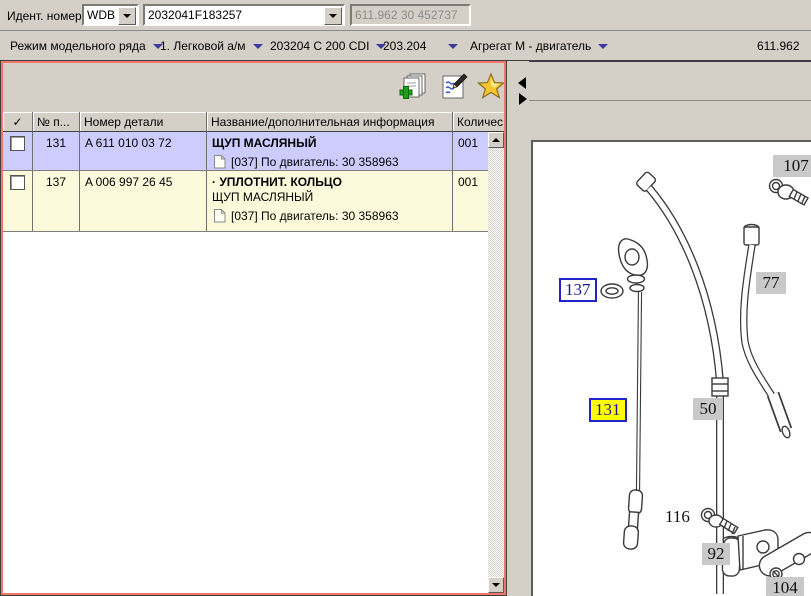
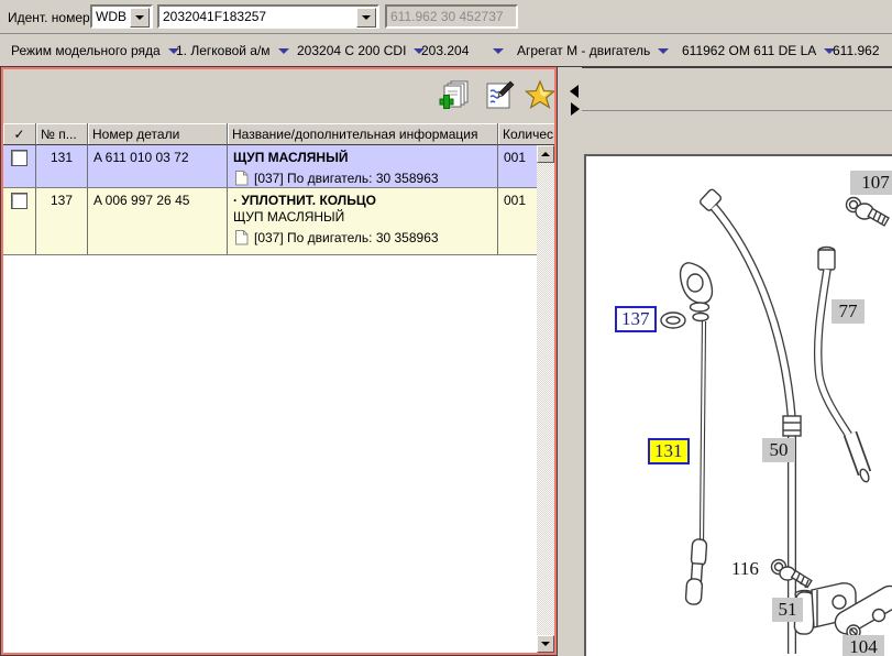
  Идент. номер
  WDB
  2032041F183257
  611.962 30 452737
  Режим модельного ряда
  1. Легковой а/м
  203204 C 200 CDI
  203.204
  Агрегат М - двигатель
+ 611962 OM 611 DE LA
  611.962
  ✓
  № п...
  Номер детали
  Название/дополнительная информация
  Количес
  131
  A 611 010 03 72
  ЩУП МАСЛЯНЫЙ
  [037] По двигатель: 30 358963
  001
  137
  A 006 997 26 45
  · УПЛОТНИТ. КОЛЬЦО
  ЩУП МАСЛЯНЫЙ
  [037] По двигатель: 30 358963
  001
  107
  137
  77
  131
  50
  116
- 92
+ 51
  104
